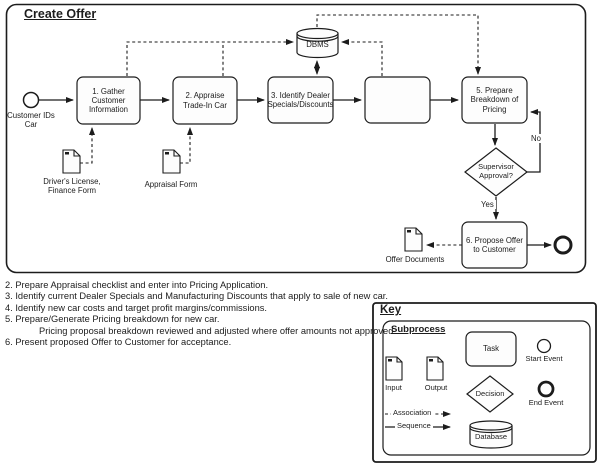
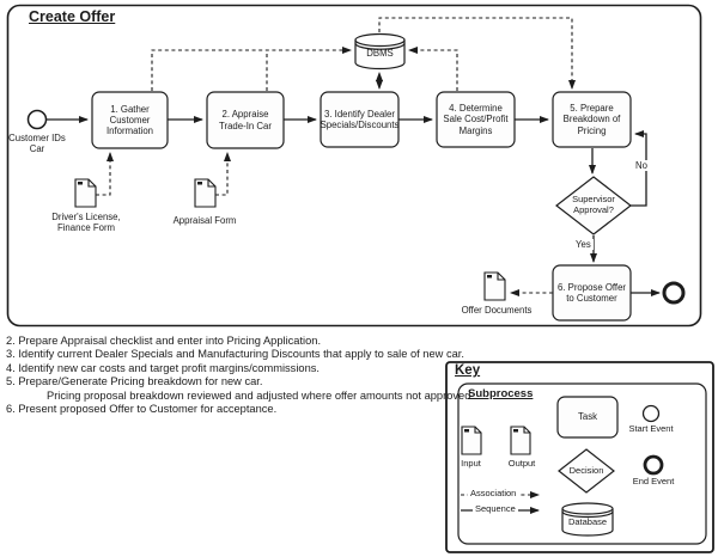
  Create Offer
  Customer IDs Car
  1. Gather Customer Information
  2. Appraise Trade-In Car
  3. Identify Dealer Specials/Discounts
+ 4. Determine Sale Cost/Profit Margins
  5. Prepare Breakdown of Pricing
  6. Propose Offer to Customer
  DBMS
  Supervisor Approval?
  Yes
  No
  Driver's License, Finance Form
  Appraisal Form
  Offer Documents
  2. Prepare Appraisal checklist and enter into Pricing Application.
  3. Identify current Dealer Specials and Manufacturing Discounts that apply to sale of new car.
  4. Identify new car costs and target profit margins/commissions.
  5. Prepare/Generate Pricing breakdown for new car.
  Pricing proposal breakdown reviewed and adjusted where offer amounts not approved.
  6. Present proposed Offer to Customer for acceptance.
  Key
  Subprocess
  Task
  Start Event
  Decision
  End Event
  Input
  Output
  Association
  Sequence
  Database
